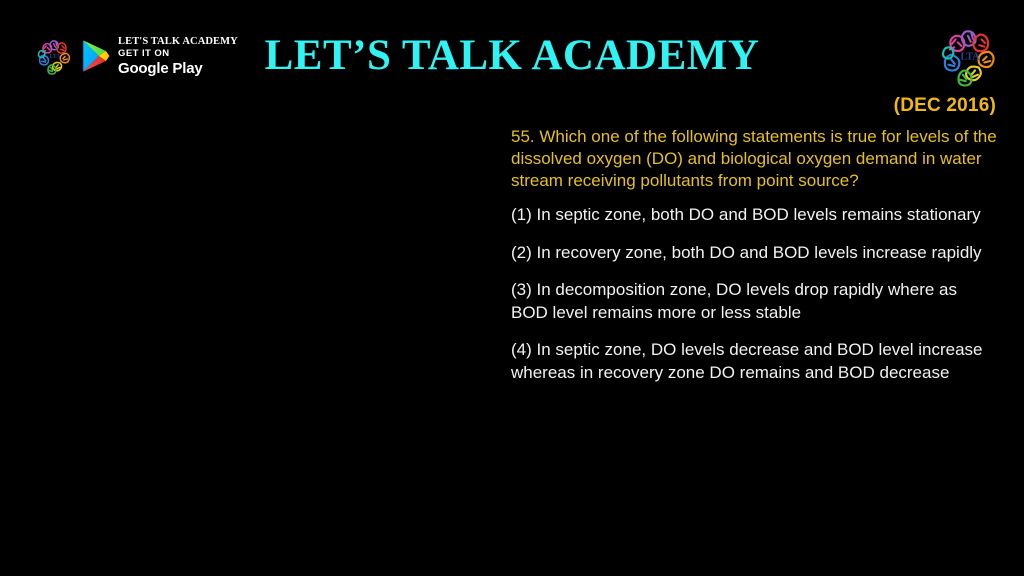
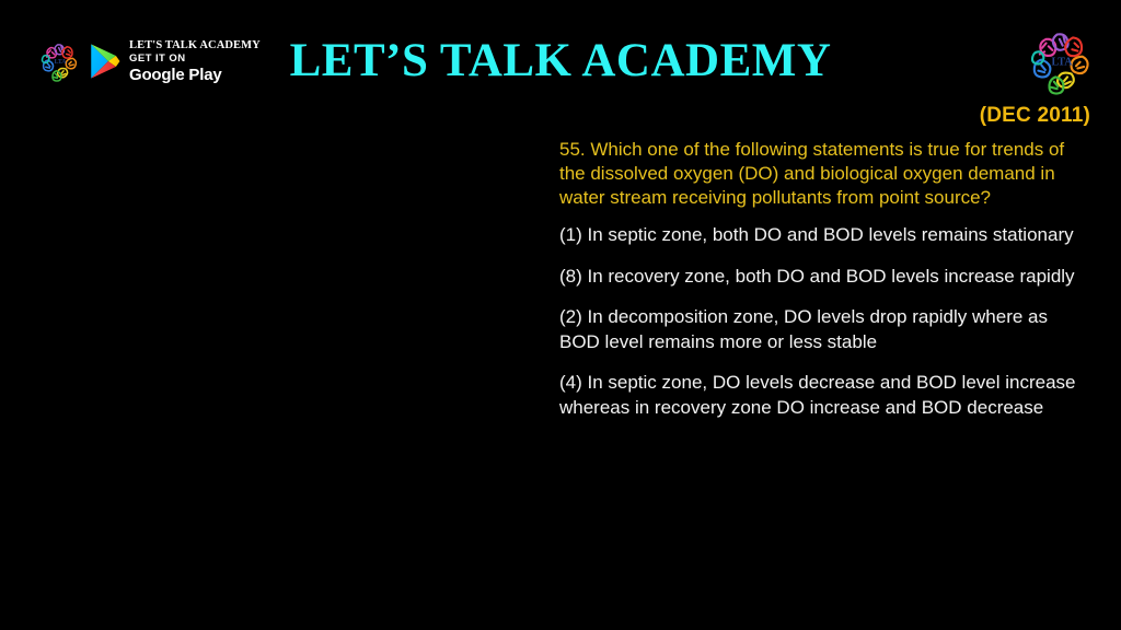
  LET'S TALK ACADEMY
  GET IT ON
  Google Play
  LET’S TALK ACADEMY
  LTA
- (DEC 2016)
+ (DEC 2011)
- 55. Which one of the following statements is true for levels of the dissolved oxygen (DO) and biological oxygen demand in water stream receiving pollutants from point source?
+ 55. Which one of the following statements is true for trends of the dissolved oxygen (DO) and biological oxygen demand in water stream receiving pollutants from point source?
  (1) In septic zone, both DO and BOD levels remains stationary
- (2) In recovery zone, both DO and BOD levels increase rapidly
+ (8) In recovery zone, both DO and BOD levels increase rapidly
- (3) In decomposition zone, DO levels drop rapidly where as BOD level remains more or less stable
+ (2) In decomposition zone, DO levels drop rapidly where as BOD level remains more or less stable
- (4) In septic zone, DO levels decrease and BOD level increase whereas in recovery zone DO remains and BOD decrease
+ (4) In septic zone, DO levels decrease and BOD level increase whereas in recovery zone DO increase and BOD decrease
